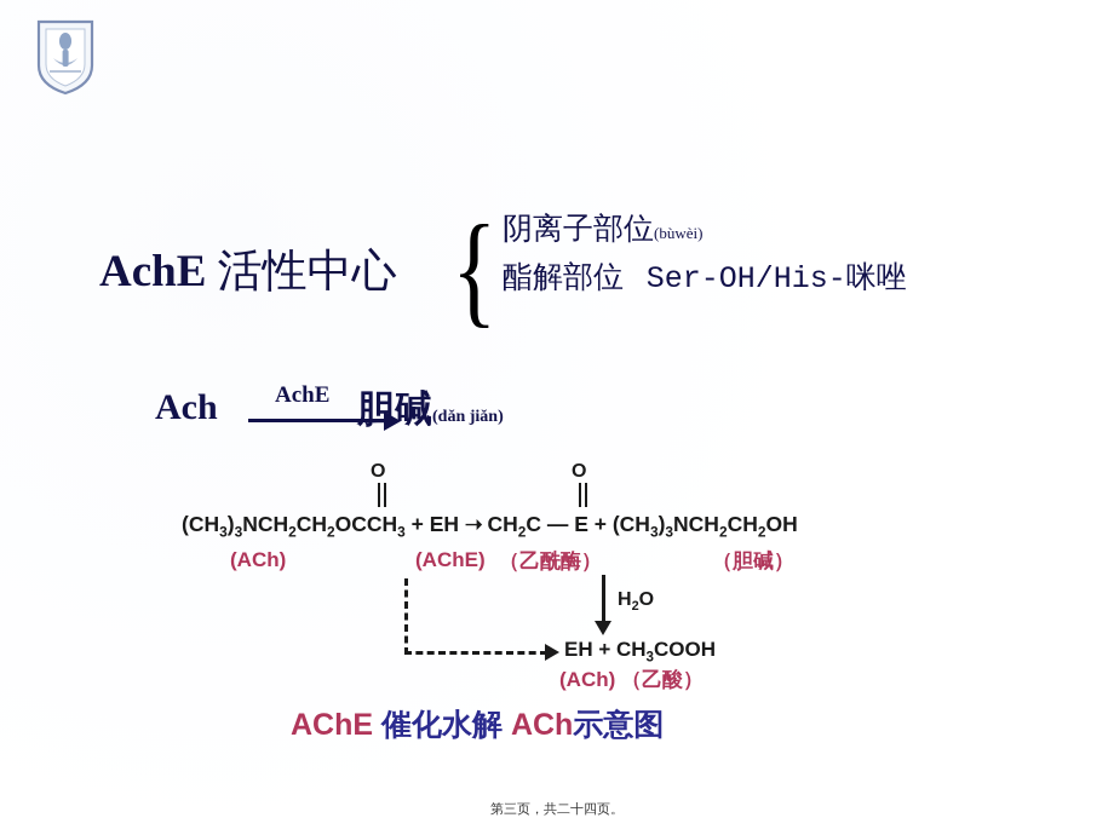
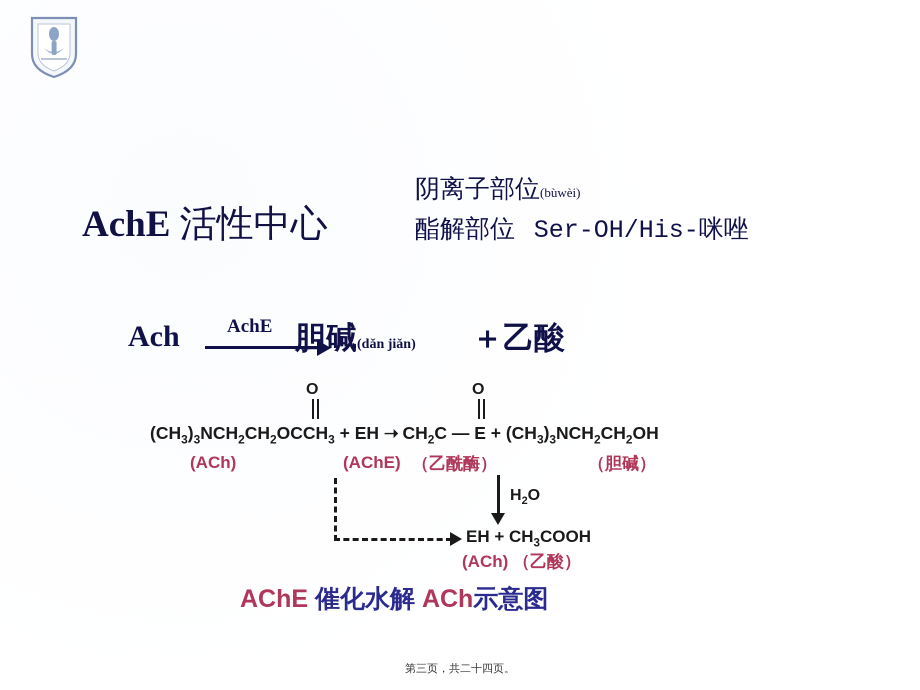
  AchE 活性中心
- {
  阴离子部位(bùwèi)
  酯解部位 Ser-OH/His-咪唑
  Ach
  AchE
  胆碱(dǎn jiǎn)
+ ＋乙酸
  O
  O
  (CH3)3NCH2CH2OCCH3 + EH ➝ CH2C — E + (CH3)3NCH2CH2OH
  (ACh)
  (AChE)
  （乙酰酶）
  （胆碱）
  H2O
  EH + CH3COOH
  (ACh) （乙酸）
  AChE 催化水解 ACh示意图
  第三页，共二十四页。
